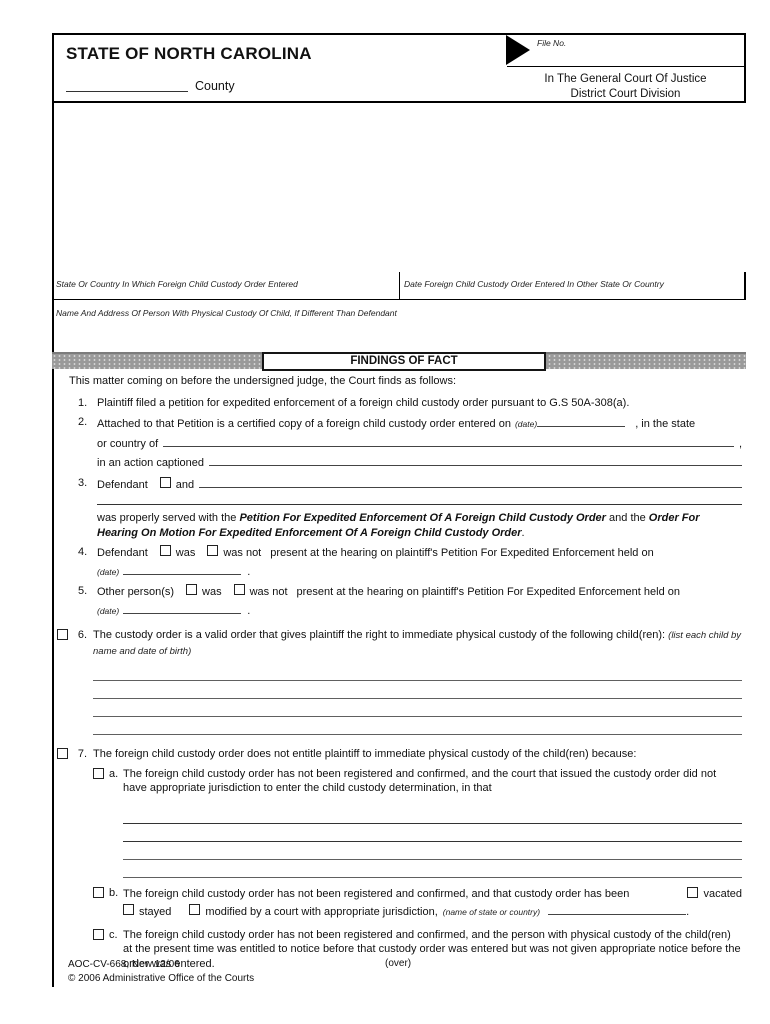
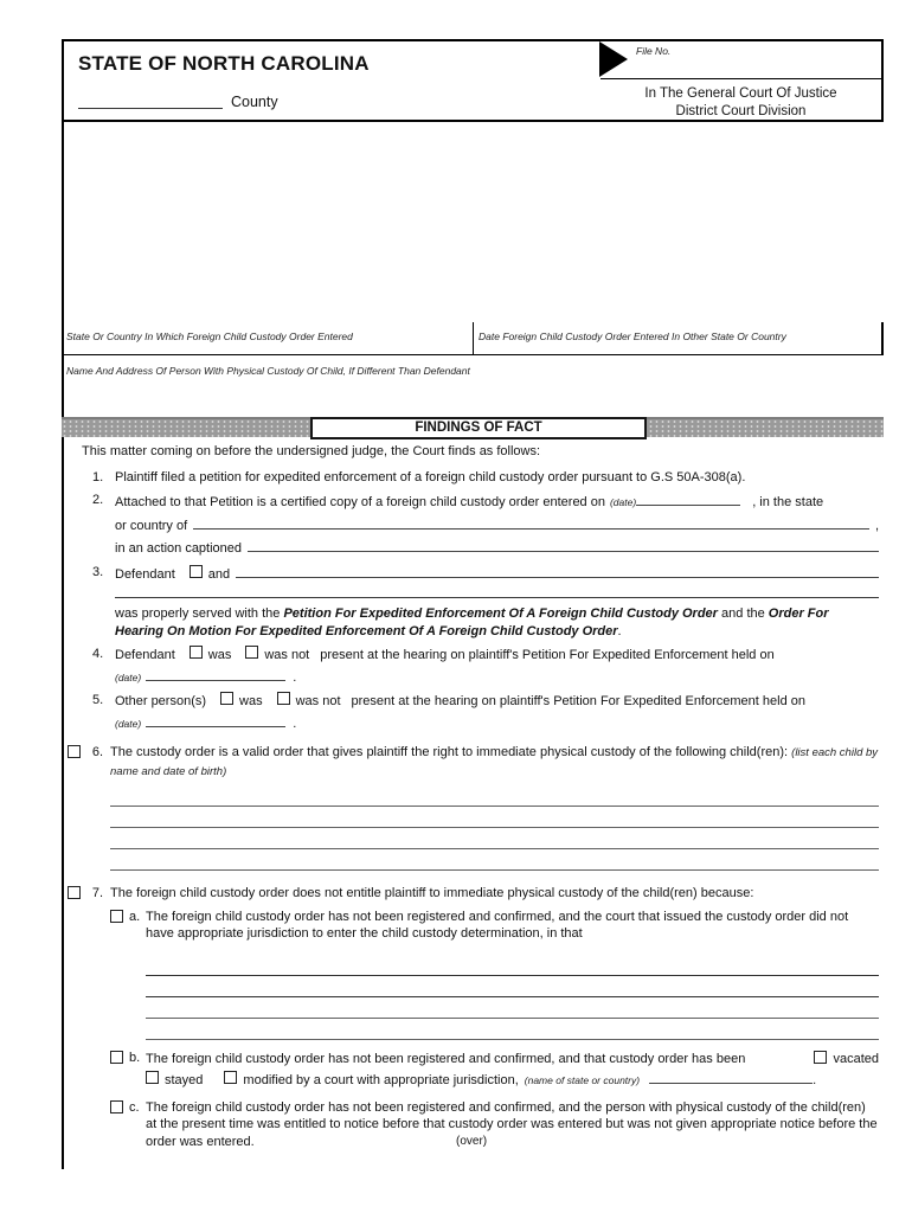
  STATE OF NORTH CAROLINA
  County
  File No.
  In The General Court Of Justice
  District Court Division
  State Or Country In Which Foreign Child Custody Order Entered
  Date Foreign Child Custody Order Entered In Other State Or Country
  Name And Address Of Person With Physical Custody Of Child, If Different Than Defendant
  FINDINGS OF FACT
  This matter coming on before the undersigned judge, the Court finds as follows:
  1.
  Plaintiff filed a petition for expedited enforcement of a foreign child custody order pursuant to G.S 50A-308(a).
  2.
  Attached to that Petition is a certified copy of a foreign child custody order entered on
  (date)
  , in the state
  or country of
  ,
  in an action captioned
  3.
  Defendant
  and
  was properly served with the Petition For Expedited Enforcement Of A Foreign Child Custody Order and the Order For Hearing On Motion For Expedited Enforcement Of A Foreign Child Custody Order.
  4.
  Defendant
  was
  was not
  present at the hearing on plaintiff's Petition For Expedited Enforcement held on
  (date)
  .
  5.
  Other person(s)
  was
  was not
  present at the hearing on plaintiff's Petition For Expedited Enforcement held on
  (date)
  .
  6.
  The custody order is a valid order that gives plaintiff the right to immediate physical custody of the following child(ren): (list each child by name and date of birth)
  7.
  The foreign child custody order does not entitle plaintiff to immediate physical custody of the child(ren) because:
  a.
  The foreign child custody order has not been registered and confirmed, and the court that issued the custody order did not have appropriate jurisdiction to enter the child custody determination, in that
  b.
  The foreign child custody order has not been registered and confirmed, and that custody order has been
  vacated
  stayed
  modified by a court with appropriate jurisdiction,
  (name of state or country)
  .
  c.
  The foreign child custody order has not been registered and confirmed, and the person with physical custody of the child(ren) at the present time was entitled to notice before that custody order was entered but was not given appropriate notice before the order was entered.
- AOC-CV-668, New 12/06
- © 2006 Administrative Office of the Courts
  (over)
